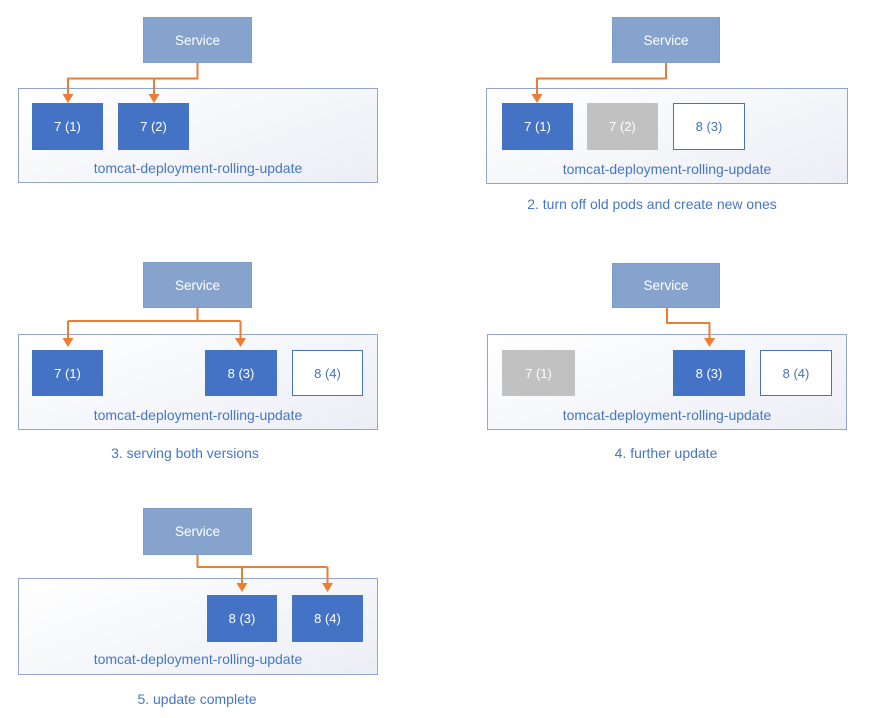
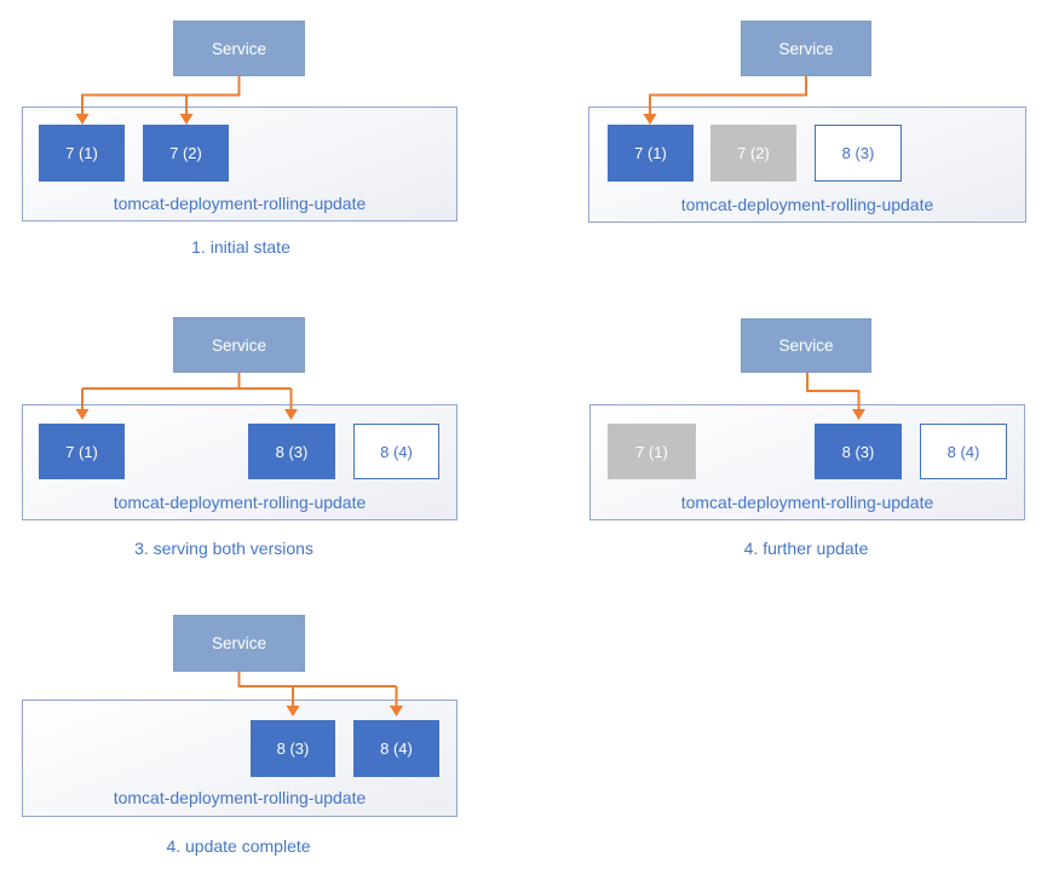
  Service
  7 (1)
  7 (2)
  tomcat-deployment-rolling-update
+ 1. initial state
  Service
  7 (1)
  7 (2)
  8 (3)
  tomcat-deployment-rolling-update
- 2. turn off old pods and create new ones
  Service
  7 (1)
  8 (3)
  8 (4)
  tomcat-deployment-rolling-update
  3. serving both versions
  Service
  7 (1)
  8 (3)
  8 (4)
  tomcat-deployment-rolling-update
  4. further update
  Service
  8 (3)
  8 (4)
  tomcat-deployment-rolling-update
- 5. update complete
+ 4. update complete
